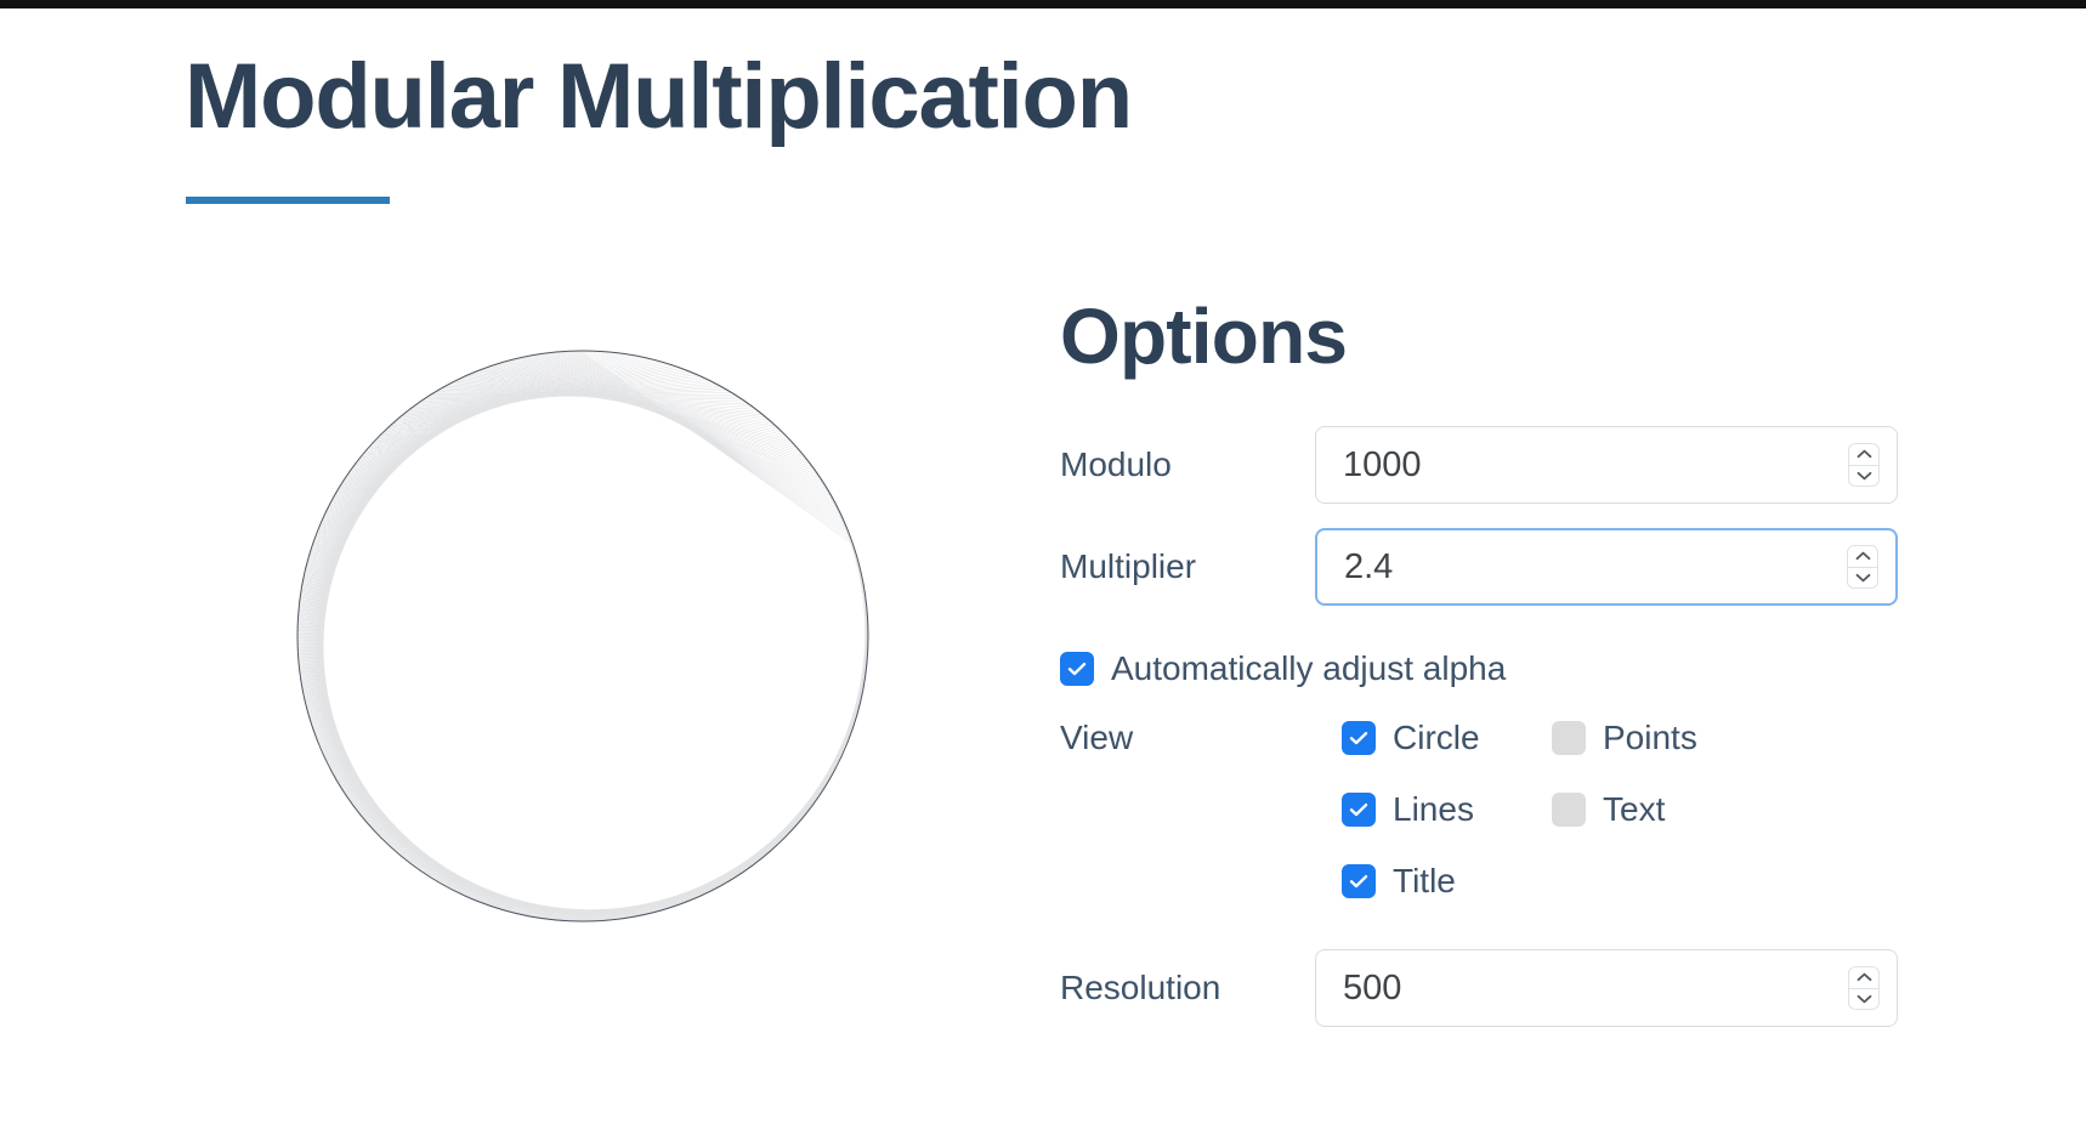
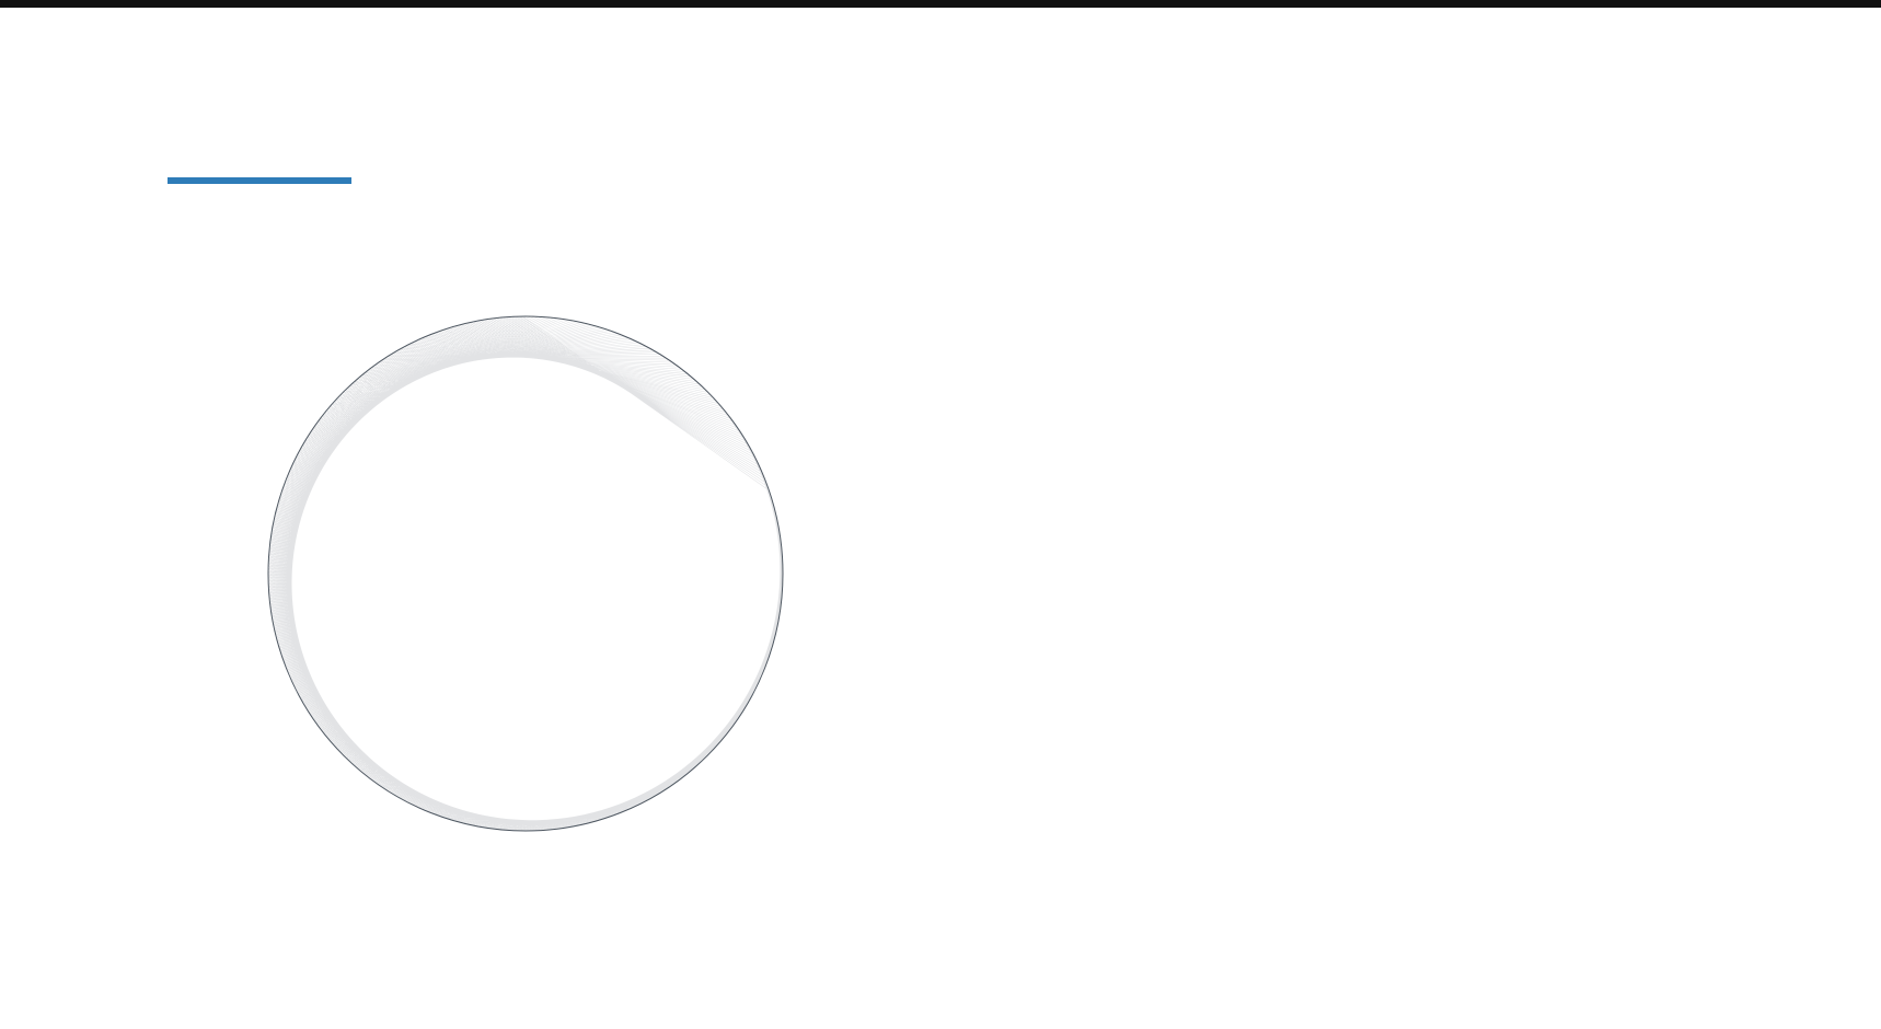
- Modular Multiplication
- Options
- Modulo
- 1000
- Multiplier
- 2.4
- Automatically adjust alpha
- View
- Circle
- Points
- Lines
- Text
- Title
- Resolution
- 500
